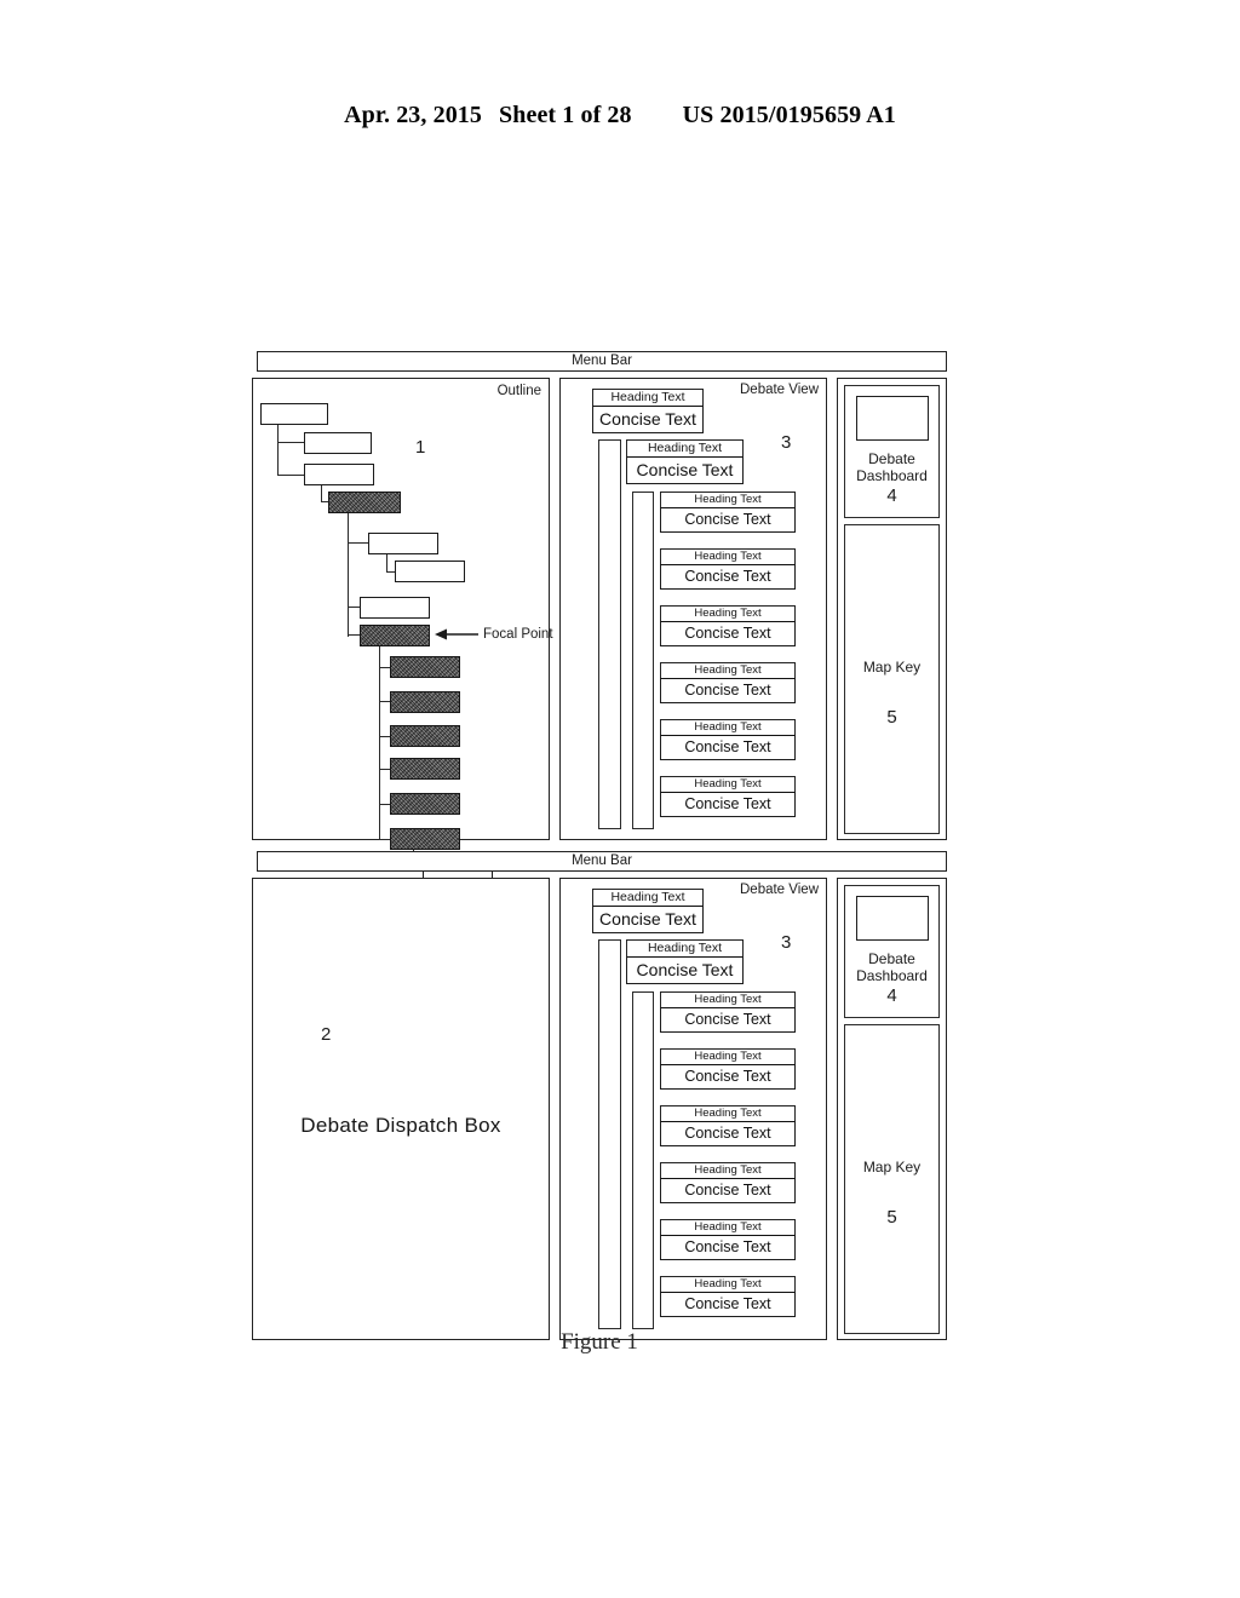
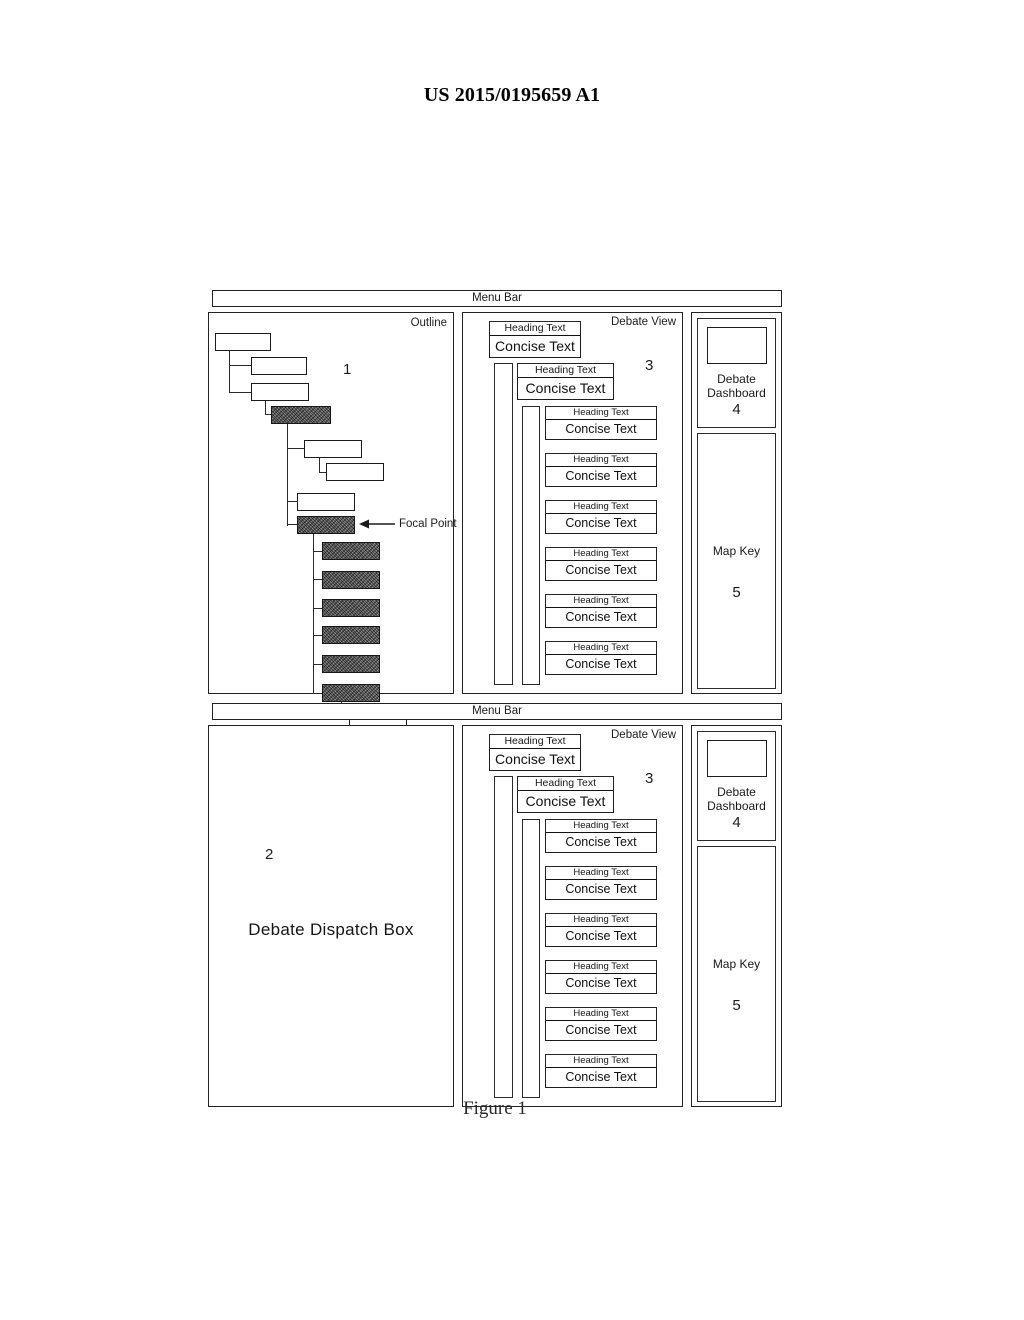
- Apr. 23, 2015 Sheet 1 of 28
  US 2015/0195659 A1
  Menu Bar
  Outline
  1
  Focal Point
  Debate View
  3
  Heading Text
  Concise Text
  Heading Text
  Concise Text
  Heading Text
  Concise Text
  Heading Text
  Concise Text
  Heading Text
  Concise Text
  Heading Text
  Concise Text
  Heading Text
  Concise Text
  Heading Text
  Concise Text
  Debate
  Dashboard
  4
  Map Key
  5
  Menu Bar
  2
  Debate Dispatch Box
  Debate View
  3
  Heading Text
  Concise Text
  Heading Text
  Concise Text
  Heading Text
  Concise Text
  Heading Text
  Concise Text
  Heading Text
  Concise Text
  Heading Text
  Concise Text
  Heading Text
  Concise Text
  Heading Text
  Concise Text
  Debate
  Dashboard
  4
  Map Key
  5
  Figure 1
